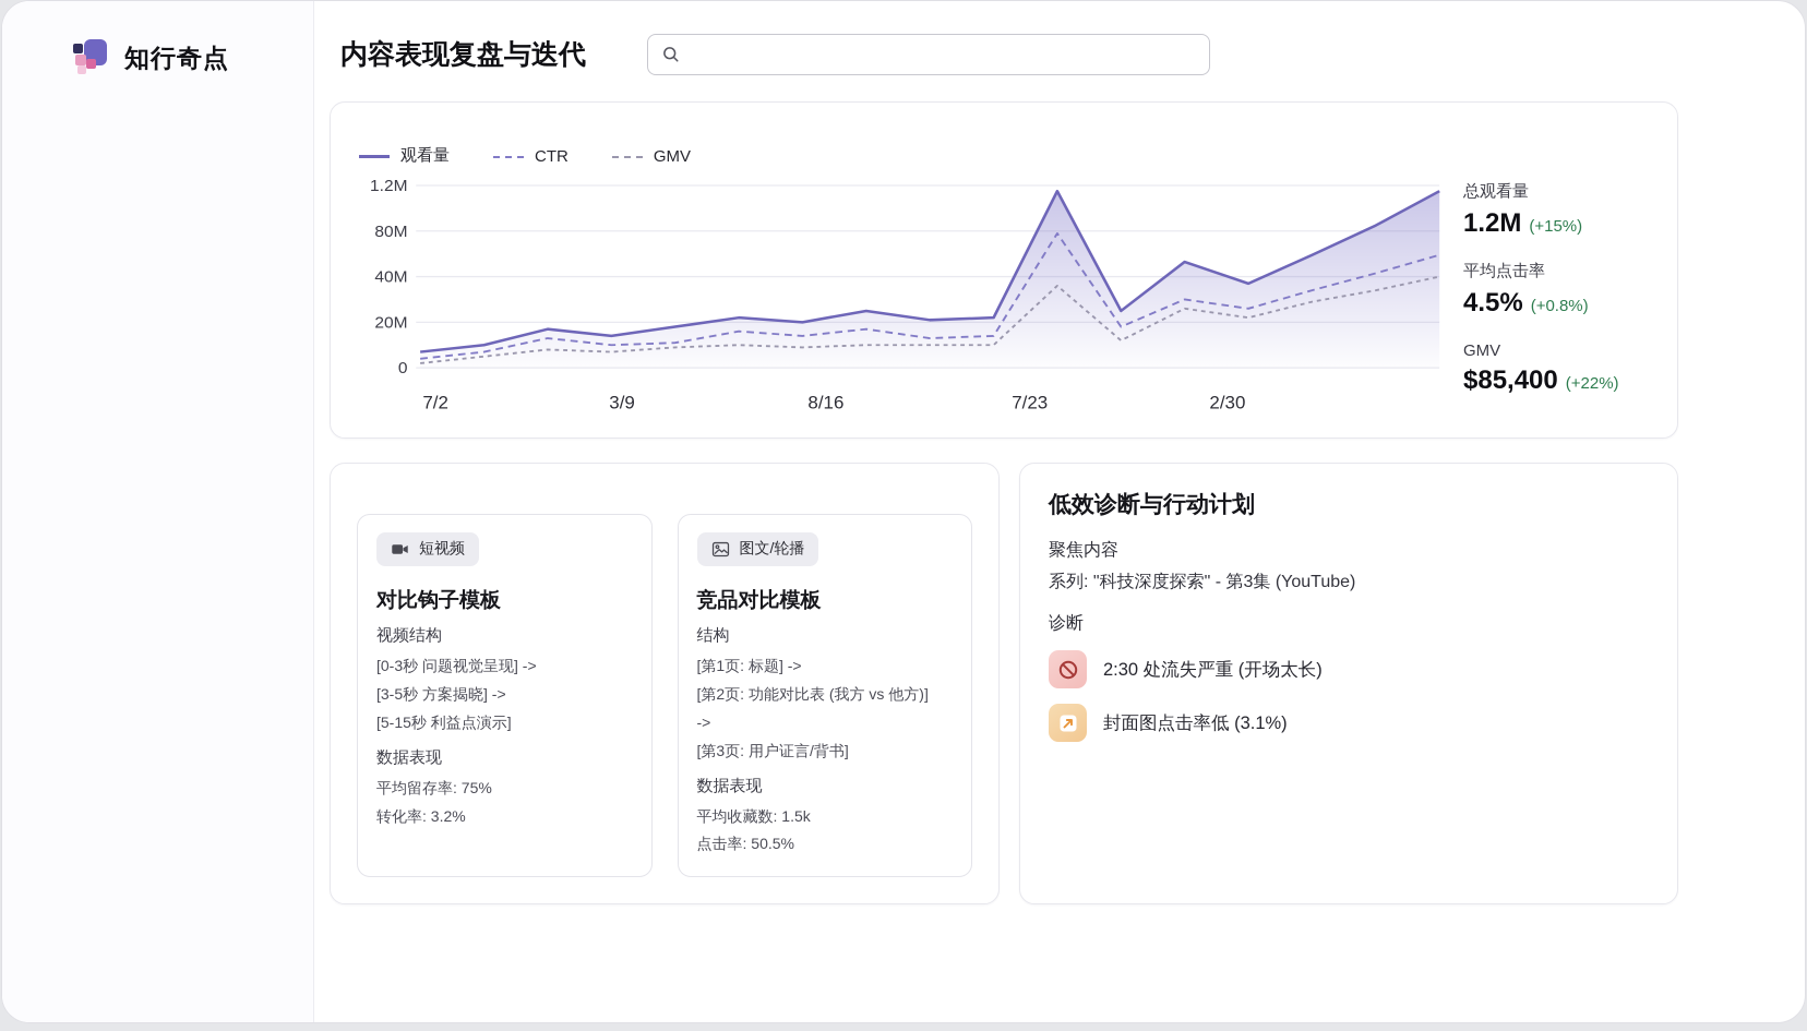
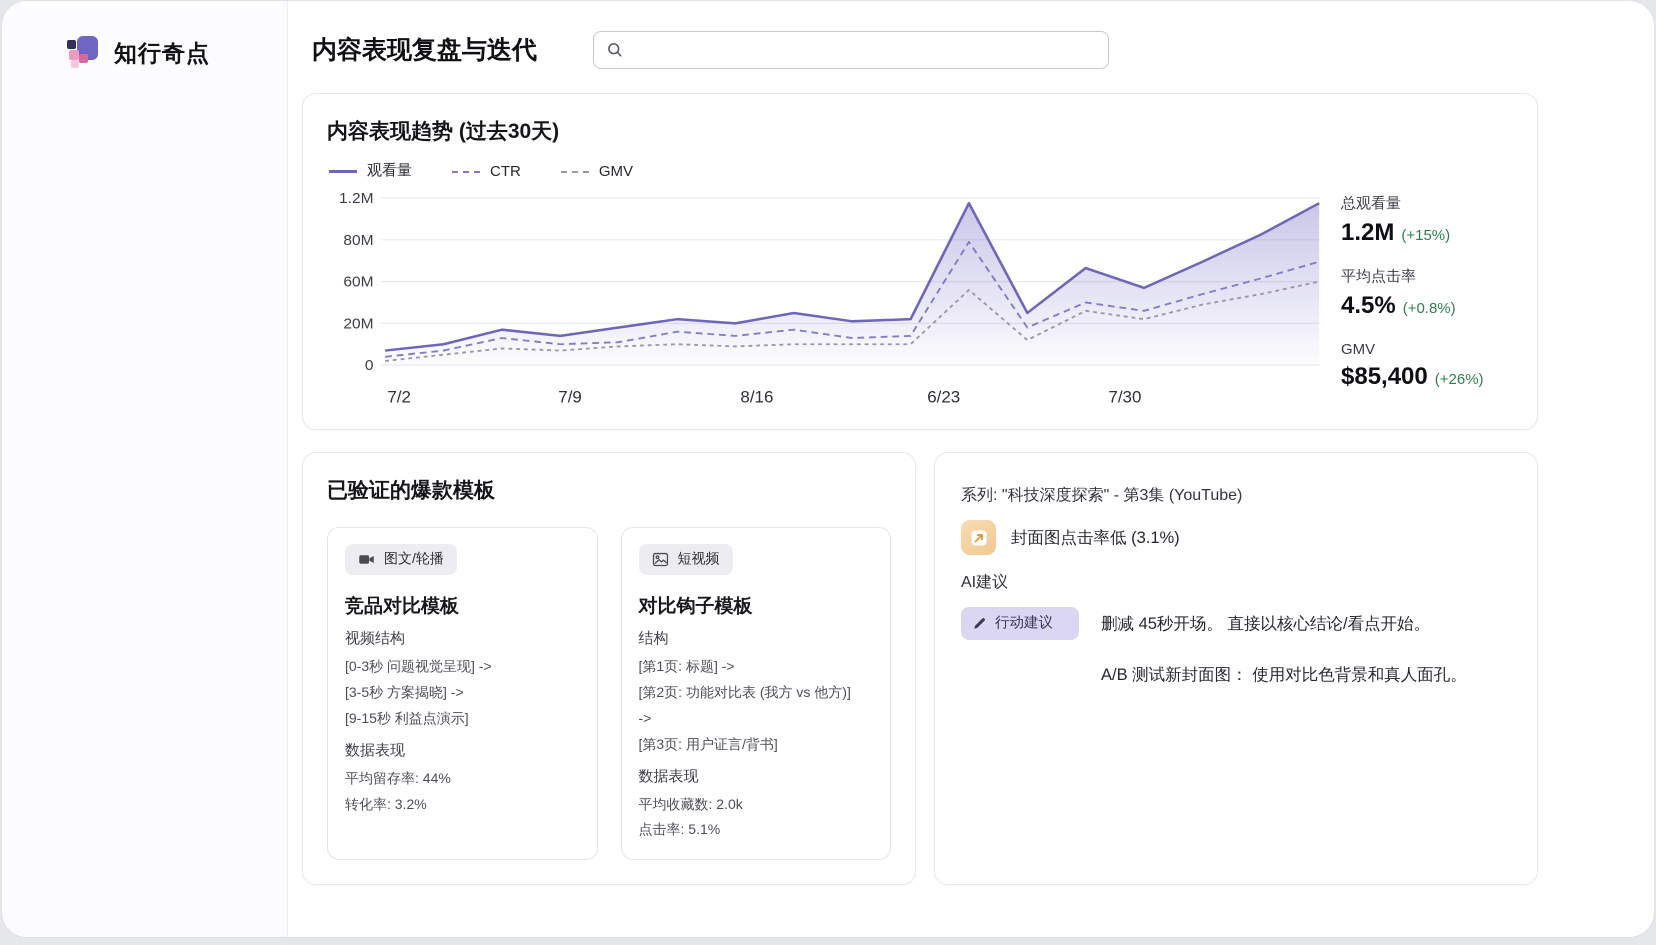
  知行奇点
  内容表现复盘与迭代
+ 内容表现趋势 (过去30天)
  观看量
  CTR
  GMV
  0
  20M
- 40M
+ 60M
  80M
  1.2M
  7/2
- 3/9
+ 7/9
  8/16
- 7/23
+ 6/23
- 2/30
+ 7/30
  总观看量
  1.2M
  (+15%)
  平均点击率
  4.5%
  (+0.8%)
  GMV
  $85,400
- (+22%)
+ (+26%)
+ 已验证的爆款模板
- 短视频
+ 图文/轮播
- 对比钩子模板
+ 竞品对比模板
  视频结构
  [0-3秒 问题视觉呈现] ->
  [3-5秒 方案揭晓] ->
- [5-15秒 利益点演示]
+ [9-15秒 利益点演示]
  数据表现
- 平均留存率: 75%
+ 平均留存率: 44%
  转化率: 3.2%
- 图文/轮播
+ 短视频
- 竞品对比模板
+ 对比钩子模板
  结构
  [第1页: 标题] ->
  [第2页: 功能对比表 (我方 vs 他方)]
  ->
  [第3页: 用户证言/背书]
  数据表现
- 平均收藏数: 1.5k
+ 平均收藏数: 2.0k
- 点击率: 50.5%
+ 点击率: 5.1%
- 低效诊断与行动计划
- 聚焦内容
  系列: "科技深度探索" - 第3集 (YouTube)
- 诊断
- 2:30 处流失严重 (开场太长)
  封面图点击率低 (3.1%)
+ AI建议
+ 行动建议
+ 删减 45秒开场。 直接以核心结论/看点开始。
+ A/B 测试新封面图： 使用对比色背景和真人面孔。
